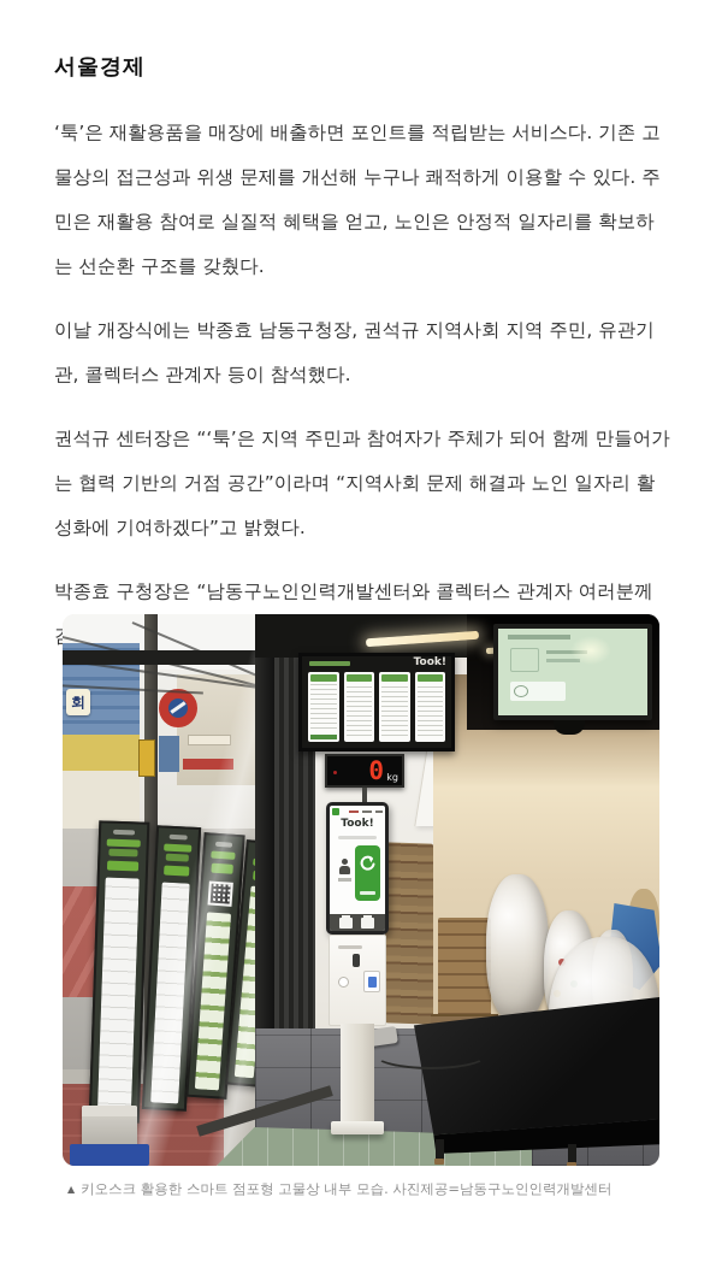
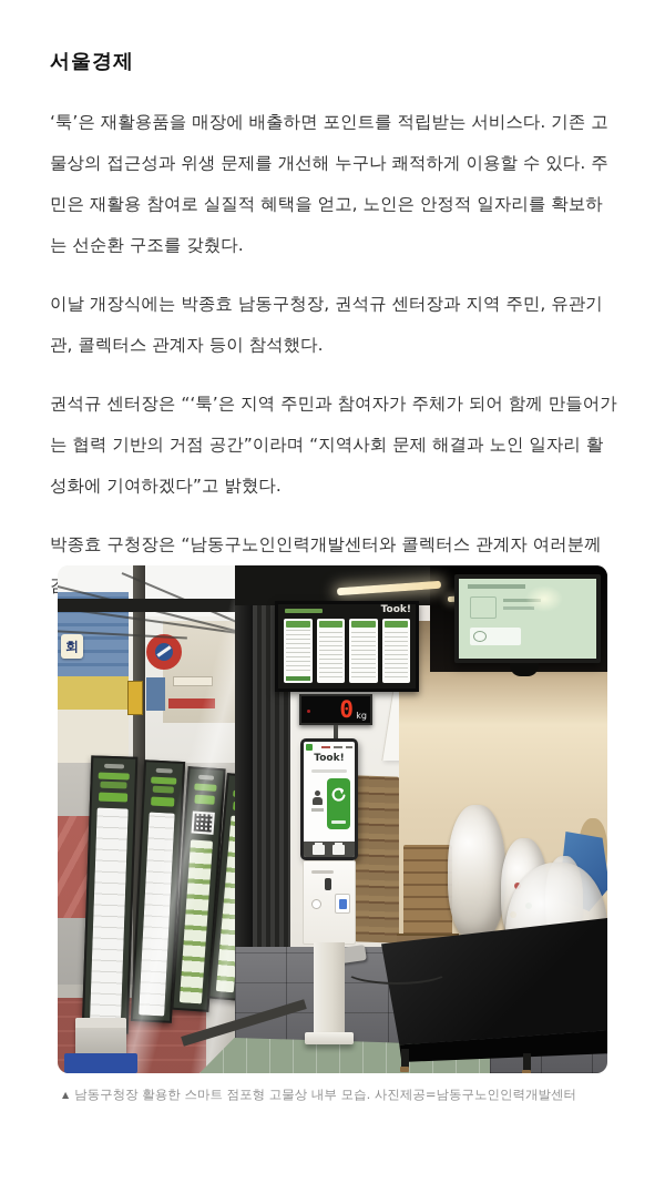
  서울경제
  ‘툭’은 재활용품을 매장에 배출하면 포인트를 적립받는 서비스다. 기존 고물상의 접근성과 위생 문제를 개선해 누구나 쾌적하게 이용할 수 있다. 주민은 재활용 참여로 실질적 혜택을 얻고, 노인은 안정적 일자리를 확보하는 선순환 구조를 갖췄다.
- 이날 개장식에는 박종효 남동구청장, 권석규 지역사회 지역 주민, 유관기관, 콜렉터스 관계자 등이 참석했다.
+ 이날 개장식에는 박종효 남동구청장, 권석규 센터장과 지역 주민, 유관기관, 콜렉터스 관계자 등이 참석했다.
  권석규 센터장은 “‘툭’은 지역 주민과 참여자가 주체가 되어 함께 만들어가는 협력 기반의 거점 공간”이라며 “지역사회 문제 해결과 노인 일자리 활성화에 기여하겠다”고 밝혔다.
  Took!
  0
  kg
  Took!
- ▲ 키오스크 활용한 스마트 점포형 고물상 내부 모습. 사진제공=남동구노인인력개발센터
+ ▲ 남동구청장 활용한 스마트 점포형 고물상 내부 모습. 사진제공=남동구노인인력개발센터
